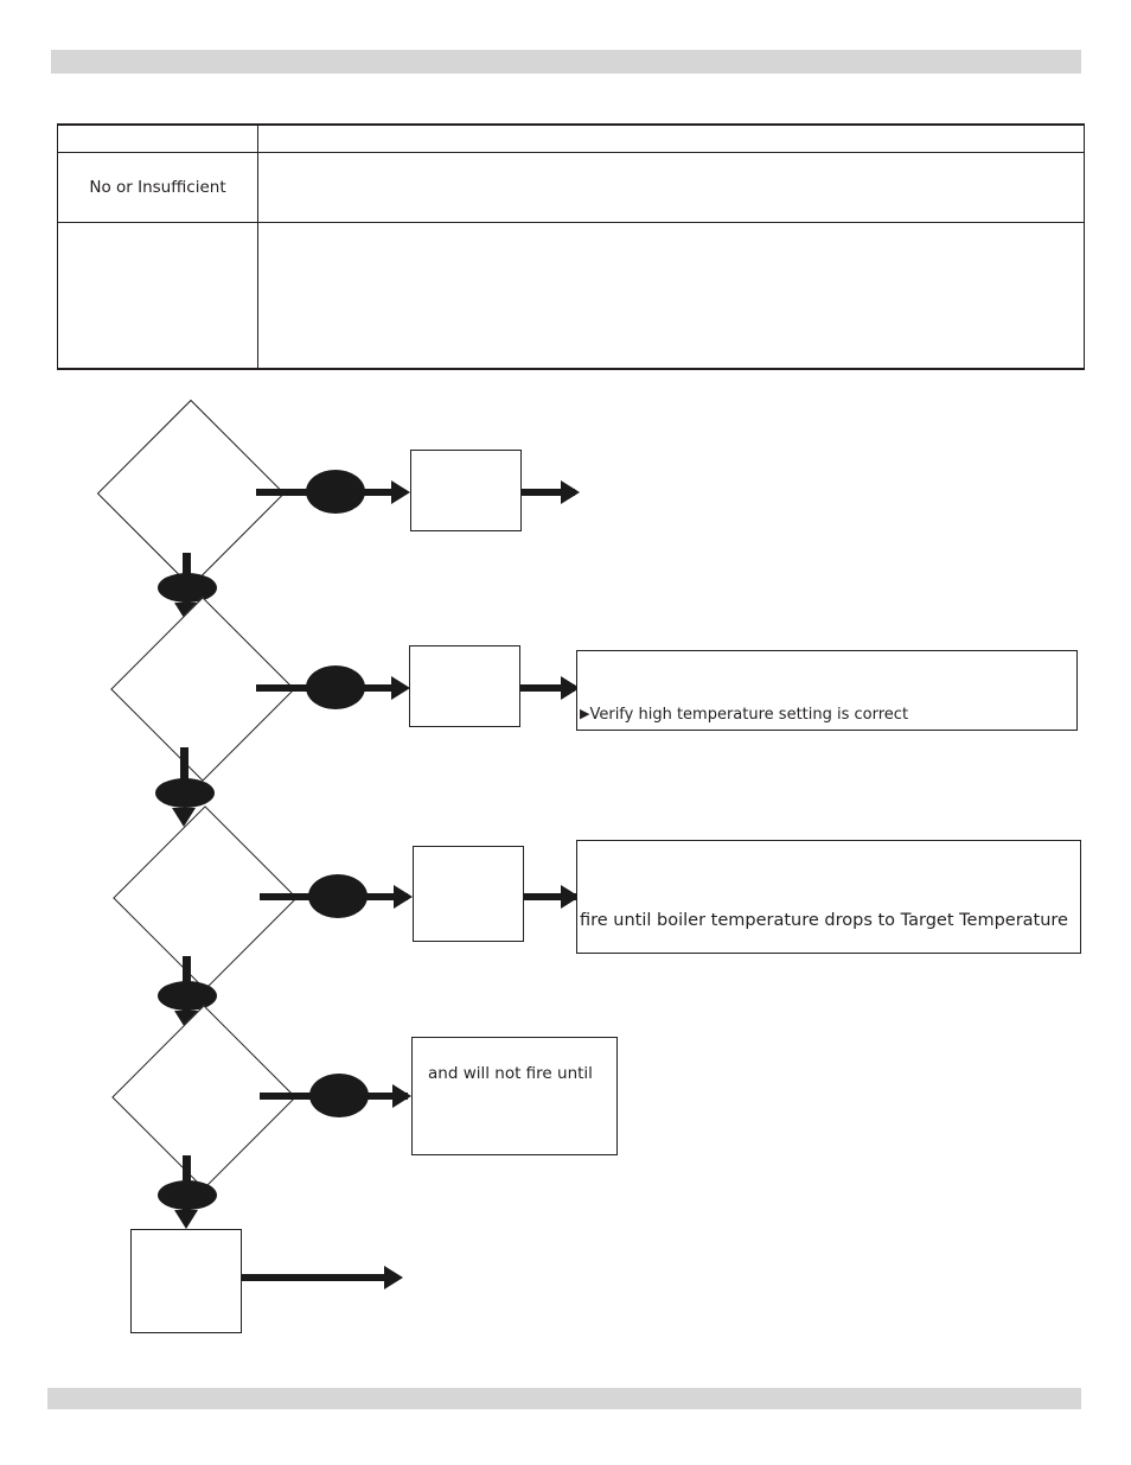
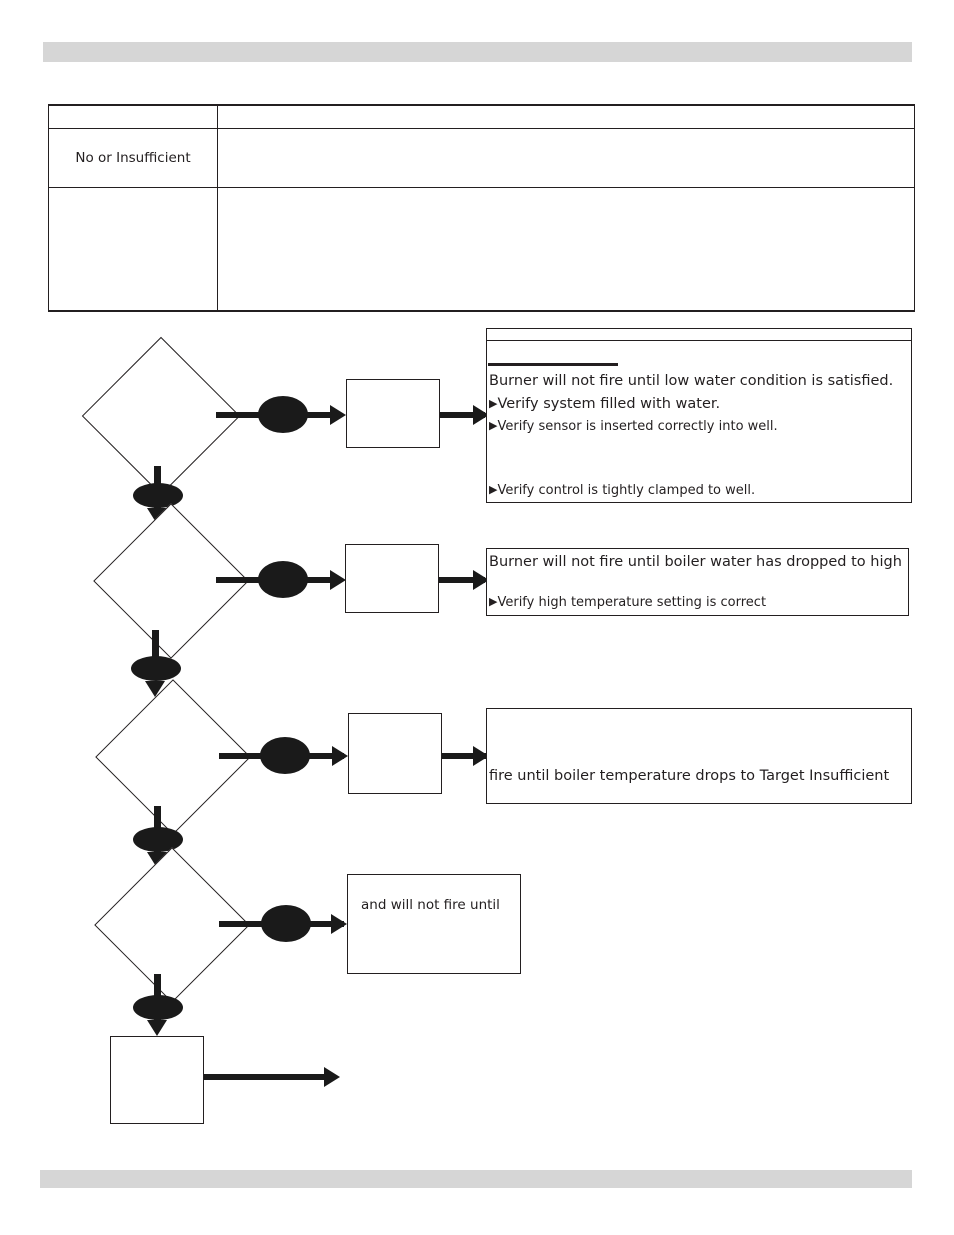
  No or Insufficient
+ Burner will not fire until low water condition is satisfied.
+ ▶Verify system filled with water.
+ ▶Verify sensor is inserted correctly into well.
+ ▶Verify control is tightly clamped to well.
+ Burner will not fire until boiler water has dropped to high
  ▶Verify high temperature setting is correct
- fire until boiler temperature drops to Target Temperature
+ fire until boiler temperature drops to Target Insufficient
  and will not fire until
